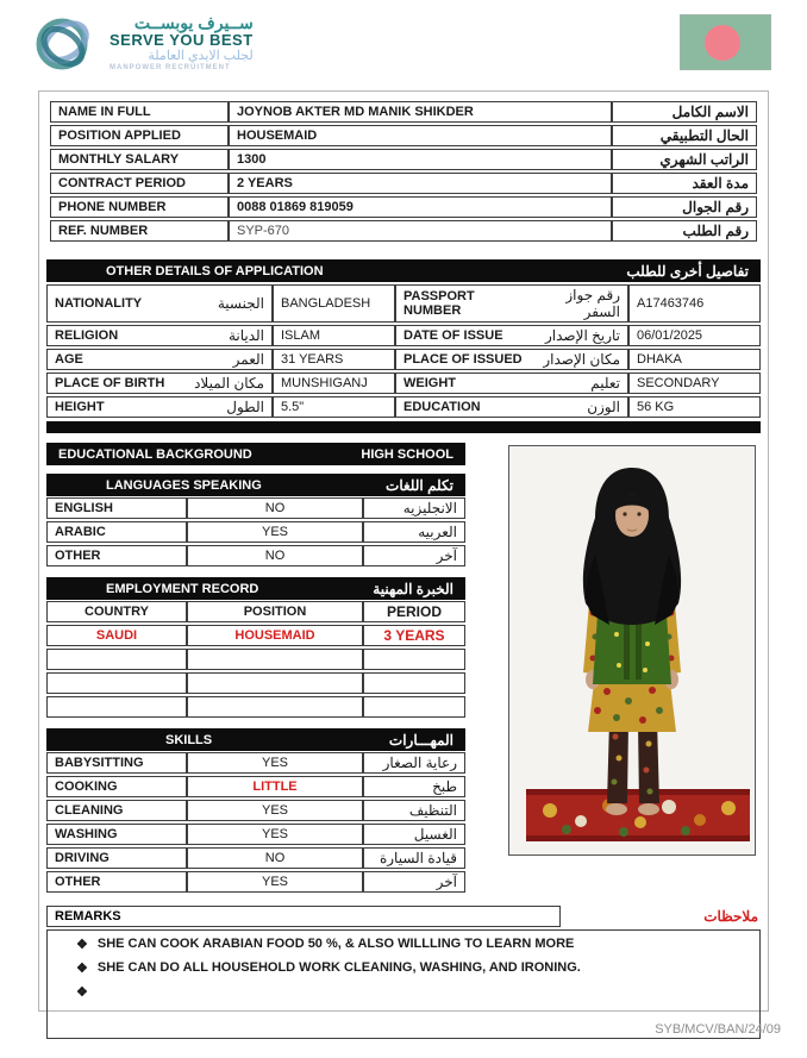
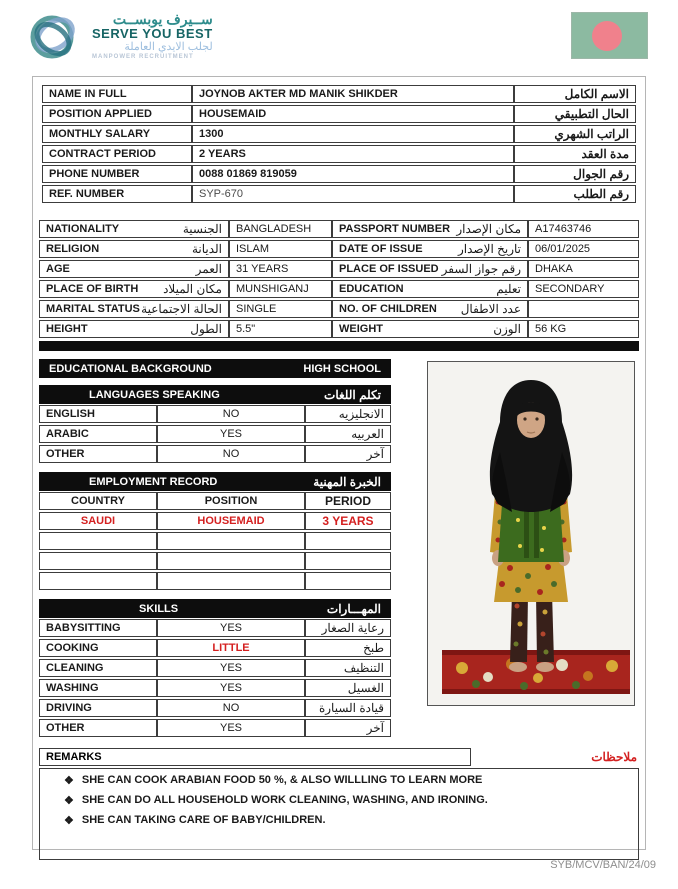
  ســيرف يوبســت
  SERVE YOU BEST
  لجلب الايدي العاملة
  NAME IN FULL	JOYNOB AKTER MD MANIK SHIKDER	الاسم الكامل
  POSITION APPLIED	HOUSEMAID	الحال التطبيقي
  MONTHLY SALARY	1300	الراتب الشهري
  CONTRACT PERIOD	2 YEARS	مدة العقد
  PHONE NUMBER	0088 01869 819059	رقم الجوال
  REF. NUMBER	SYP-670	رقم الطلب
- OTHER DETAILS OF APPLICATION
- تفاصيل أخرى للطلب
- NATIONALITY الجنسية	BANGLADESH	PASSPORT NUMBERرقم جواز السفر	A17463746
+ NATIONALITY الجنسية	BANGLADESH	PASSPORT NUMBER مكان الإصدار	A17463746
  RELIGION الديانة	ISLAM	DATE OF ISSUE تاريخ الإصدار	06/01/2025
- AGE العمر	31 YEARS	PLACE OF ISSUED مكان الإصدار	DHAKA
+ AGE العمر	31 YEARS	PLACE OF ISSUED رقم جواز السفر	DHAKA
- PLACE OF BIRTH مكان الميلاد	MUNSHIGANJ	WEIGHT تعليم	SECONDARY
+ PLACE OF BIRTH مكان الميلاد	MUNSHIGANJ	EDUCATION تعليم	SECONDARY
+ MARITAL STATUS الحالة الاجتماعية	SINGLE	NO. OF CHILDREN عدد الاطفال
- HEIGHT الطول	5.5"	EDUCATION الوزن	56 KG
+ HEIGHT الطول	5.5"	WEIGHT الوزن	56 KG
  EDUCATIONAL BACKGROUND
  HIGH SCHOOL
  LANGUAGES SPEAKING
  تكلم اللغات
  ENGLISH	NO	الانجليزيه
  ARABIC	YES	العربيه
  OTHER	NO	آخر
  EMPLOYMENT RECORD
  الخبرة المهنية
  COUNTRY	POSITION	PERIOD
  SAUDI	HOUSEMAID	3 YEARS
  SKILLS
  المهـــارات
  BABYSITTING	YES	رعاية الصغار
  COOKING	LITTLE	طبخ
  CLEANING	YES	التنظيف
  WASHING	YES	الغسيل
  DRIVING	NO	قيادة السيارة
  OTHER	YES	آخر
  REMARKS
  ملاحظات
  ❖
  SHE CAN COOK ARABIAN FOOD 50 %, & ALSO WILLLING TO LEARN MORE
  ❖
  SHE CAN DO ALL HOUSEHOLD WORK CLEANING, WASHING, AND IRONING.
  ❖
+ SHE CAN TAKING CARE OF BABY/CHILDREN.
  SYB/MCV/BAN/24/09
